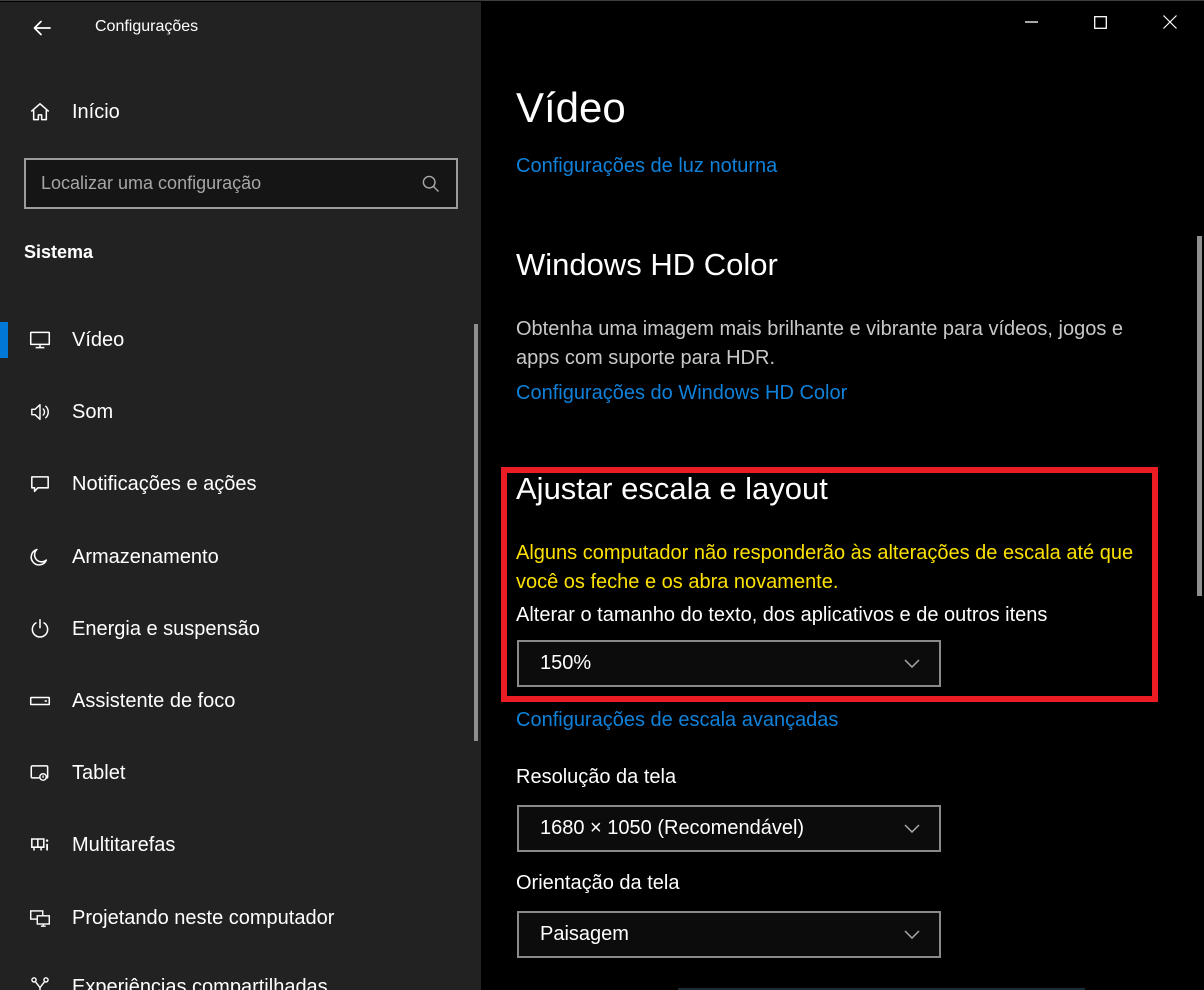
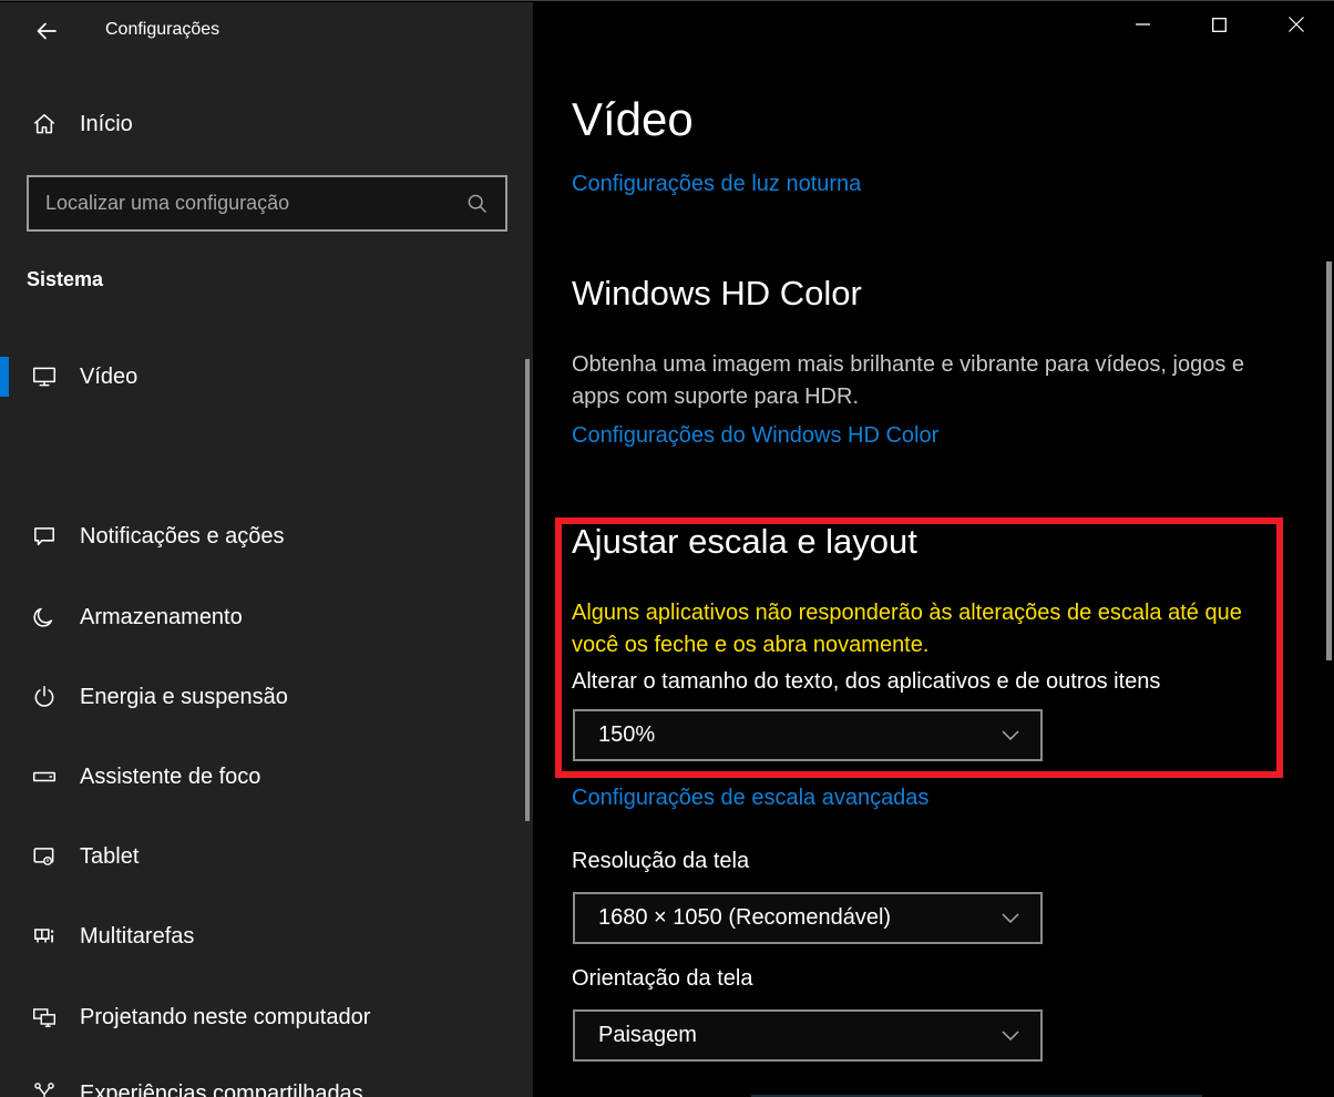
  Configurações
  Início
  Localizar uma configuração
  Sistema
  Vídeo
- Som
  Notificações e ações
  Armazenamento
  Energia e suspensão
  Assistente de foco
  Tablet
  Multitarefas
  Projetando neste computador
  Experiências compartilhadas
  Vídeo
  Configurações de luz noturna
  Windows HD Color
  Obtenha uma imagem mais brilhante e vibrante para vídeos, jogos e apps com suporte para HDR.
  Configurações do Windows HD Color
  Ajustar escala e layout
- Alguns computador não responderão às alterações de escala até que você os feche e os abra novamente.
+ Alguns aplicativos não responderão às alterações de escala até que você os feche e os abra novamente.
  Alterar o tamanho do texto, dos aplicativos e de outros itens
  150%
  Configurações de escala avançadas
  Resolução da tela
  1680 × 1050 (Recomendável)
  Orientação da tela
  Paisagem
